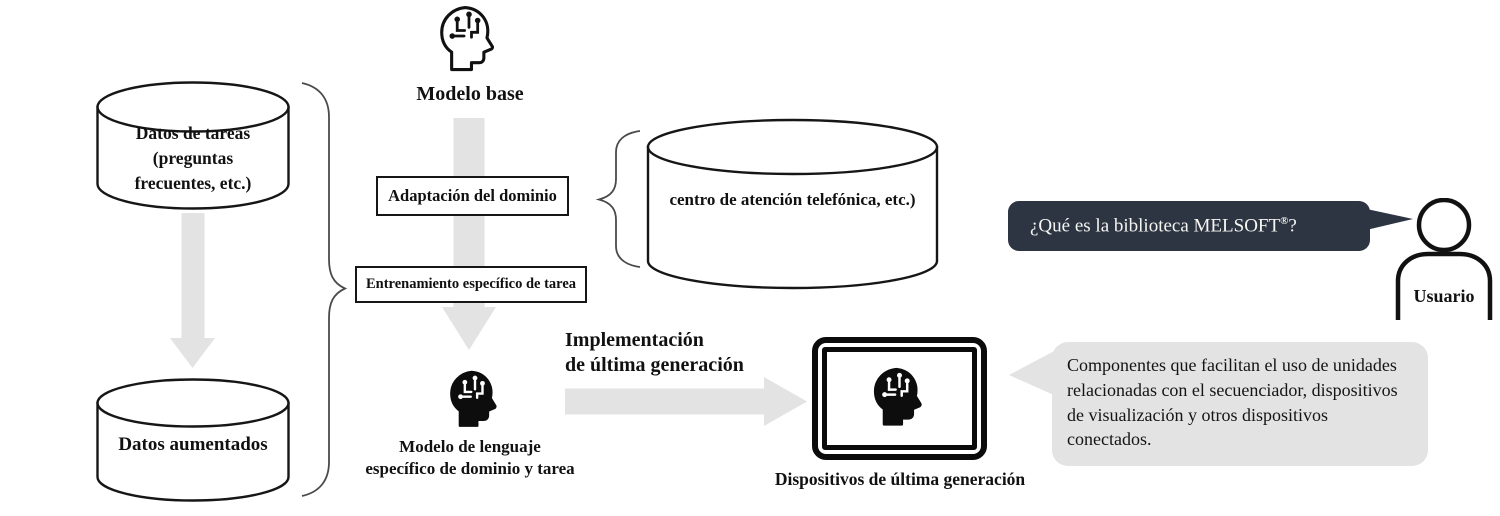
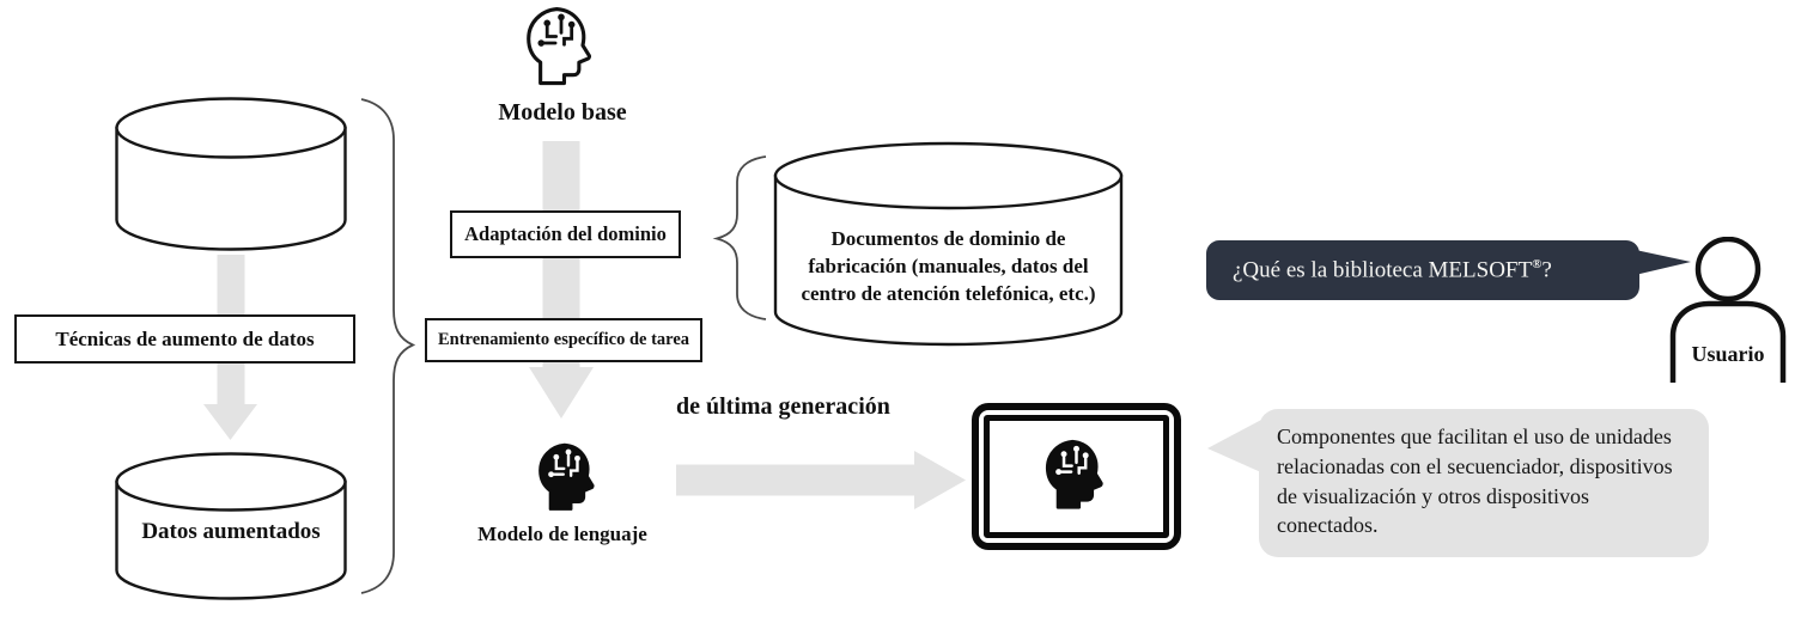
  Modelo base
- Datos de tareas
- (preguntas
- frecuentes, etc.)
  Datos aumentados
+ Documentos de dominio de
+ fabricación (manuales, datos del
  centro de atención telefónica, etc.)
+ Técnicas de aumento de datos
  Adaptación del dominio
  Entrenamiento específico de tarea
  Modelo de lenguaje
- específico de dominio y tarea
- Implementación
  de última generación
- Dispositivos de última generación
  ¿Qué es la biblioteca MELSOFT®?
  Componentes que facilitan el uso de unidades relacionadas con el secuenciador, dispositivos de visualización y otros dispositivos conectados.
  Usuario
